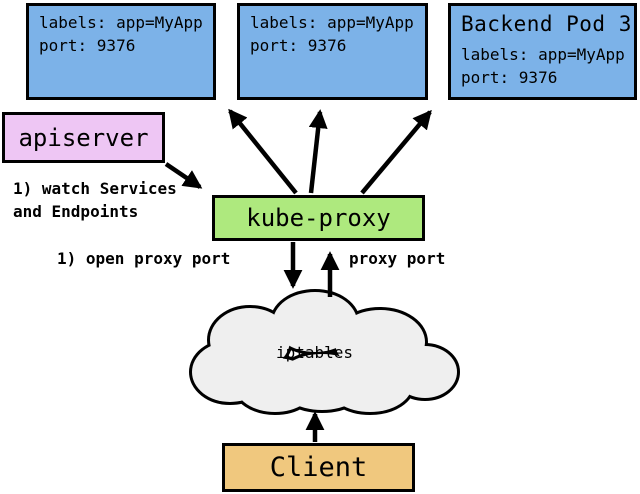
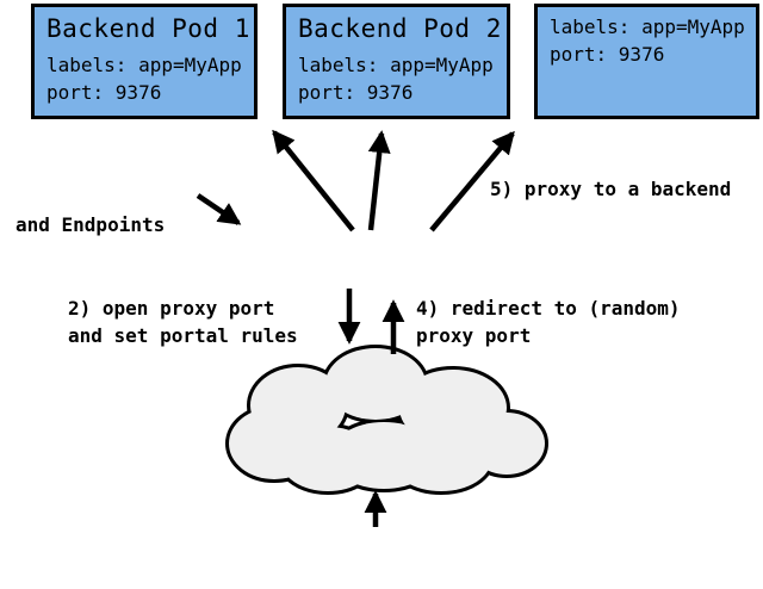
+ Backend Pod 1
  labels: app=MyApp
  port: 9376
+ Backend Pod 2
  labels: app=MyApp
  port: 9376
- Backend Pod 3
  labels: app=MyApp
  port: 9376
- apiserver
- kube-proxy
- Client
- iptables
- 1) watch Services
  and Endpoints
- 1) open proxy port
+ 2) open proxy port
+ and set portal rules
+ 4) redirect to (random)
  proxy port
+ 5) proxy to a backend
